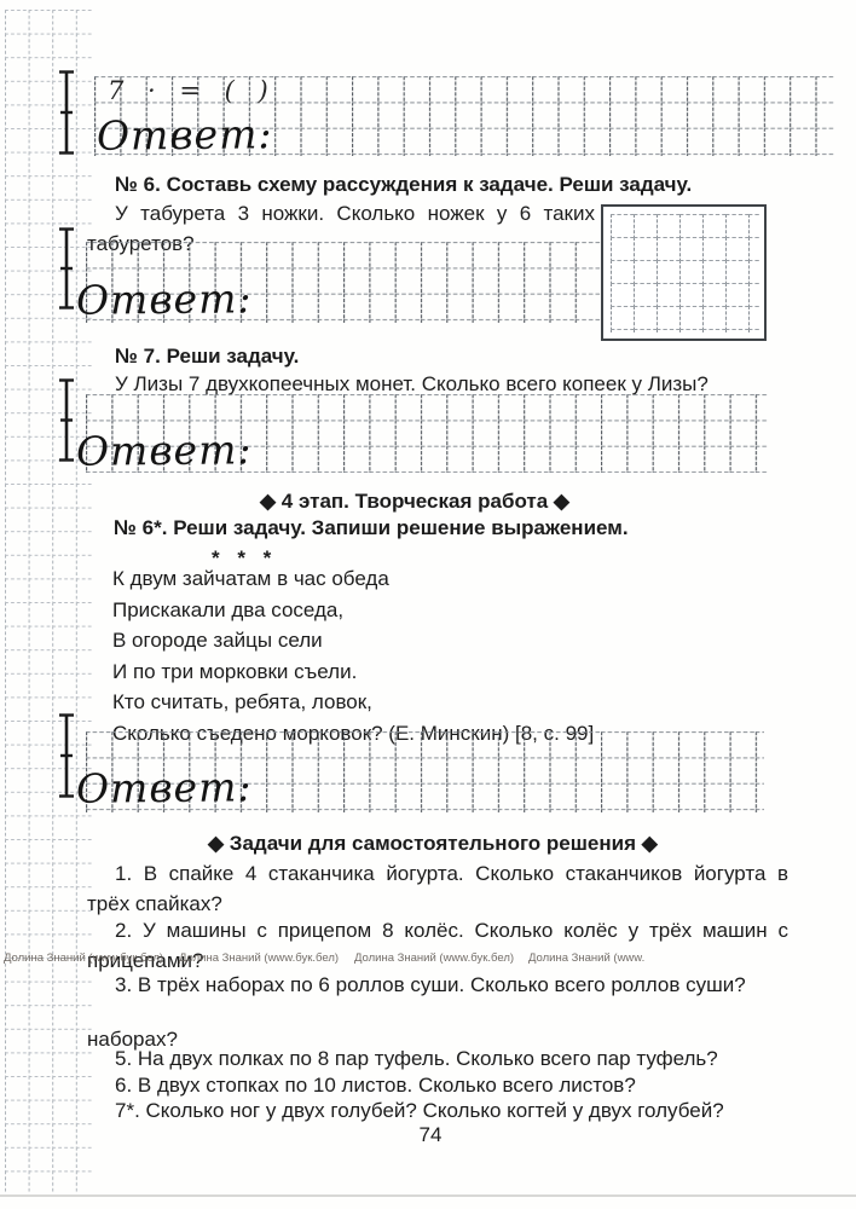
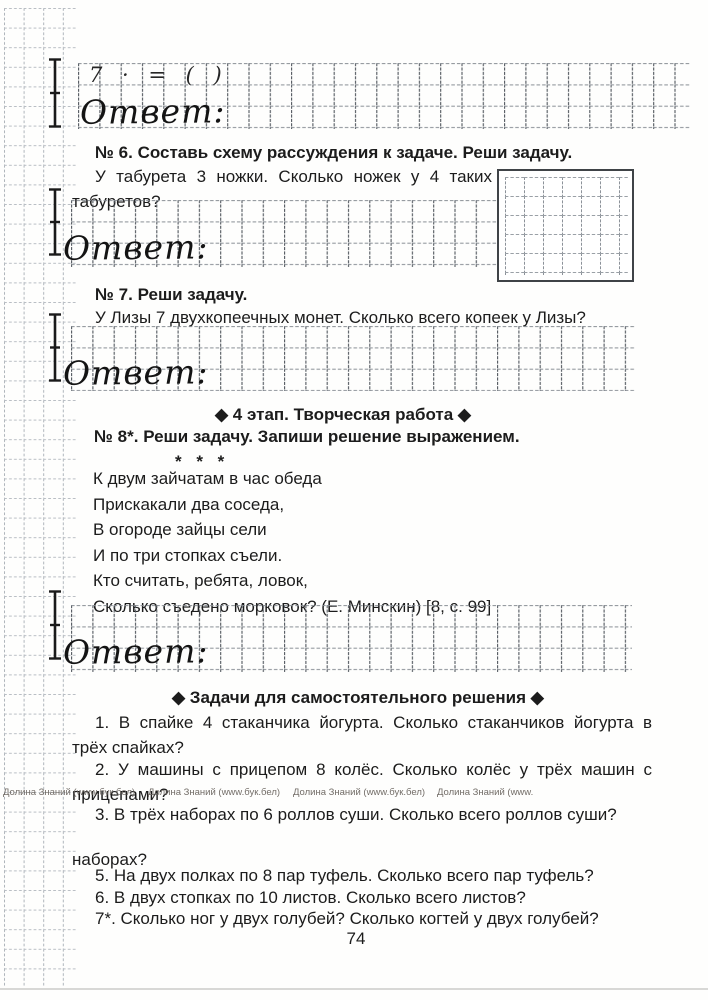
  7 · = ( )
  Ответ:
  № 6. Составь схему рассуждения к задаче. Реши задачу.
- У табурета 3 ножки. Сколько ножек у 6 таких
+ У табурета 3 ножки. Сколько ножек у 4 таких
  Ответ:
  № 7. Реши задачу.
  У Лизы 7 двухкопеечных монет. Сколько всего копеек у Лизы?
  Ответ:
  ◆ 4 этап. Творческая работа ◆
- № 6*. Реши задачу. Запиши решение выражением.
+ № 8*. Реши задачу. Запиши решение выражением.
  * * *
  К двум зайчатам в час обеда
  Прискакали два соседа,
  В огороде зайцы сели
- И по три морковки съели.
+ И по три стопках съели.
  Кто считать, ребята, ловок,
  Ответ:
  ◆ Задачи для самостоятельного решения ◆
  1. В спайке 4 стаканчика йогурта. Сколько стаканчиков йогурта в
  трёх спайках?
  2. У машины с прицепом 8 колёс. Сколько колёс у трёх машин с
  прицепами?
  Долина Знаний (www.бук.бел)
  Долина Знаний (www.бук.бел)
  Долина Знаний (www.бук.бел)
  Долина Знаний (www.
  3. В трёх наборах по 6 роллов суши. Сколько всего роллов суши?
  наборах?
  5. На двух полках по 8 пар туфель. Сколько всего пар туфель?
  6. В двух стопках по 10 листов. Сколько всего листов?
  7*. Сколько ног у двух голубей? Сколько когтей у двух голубей?
  74
